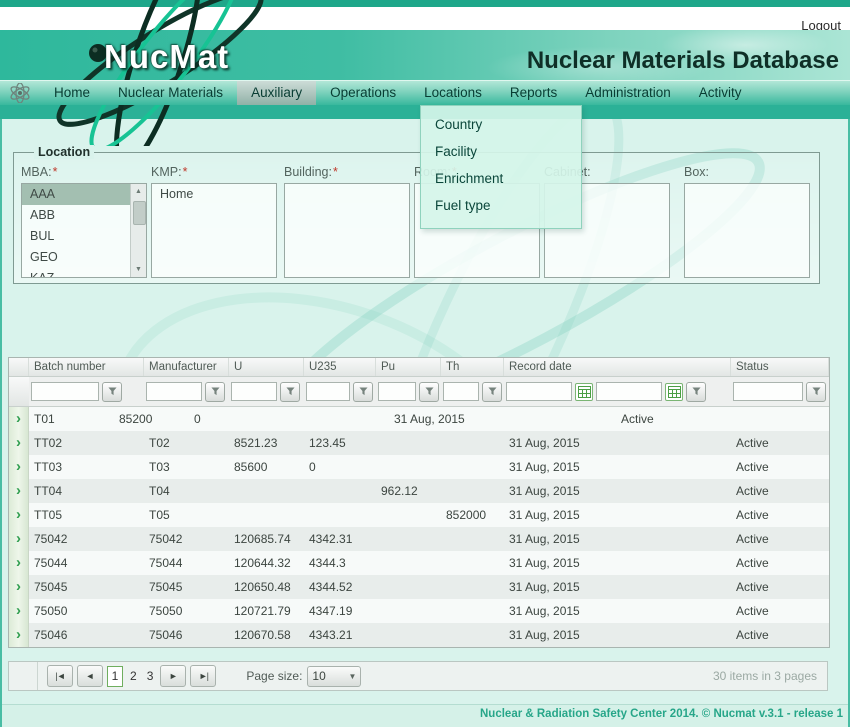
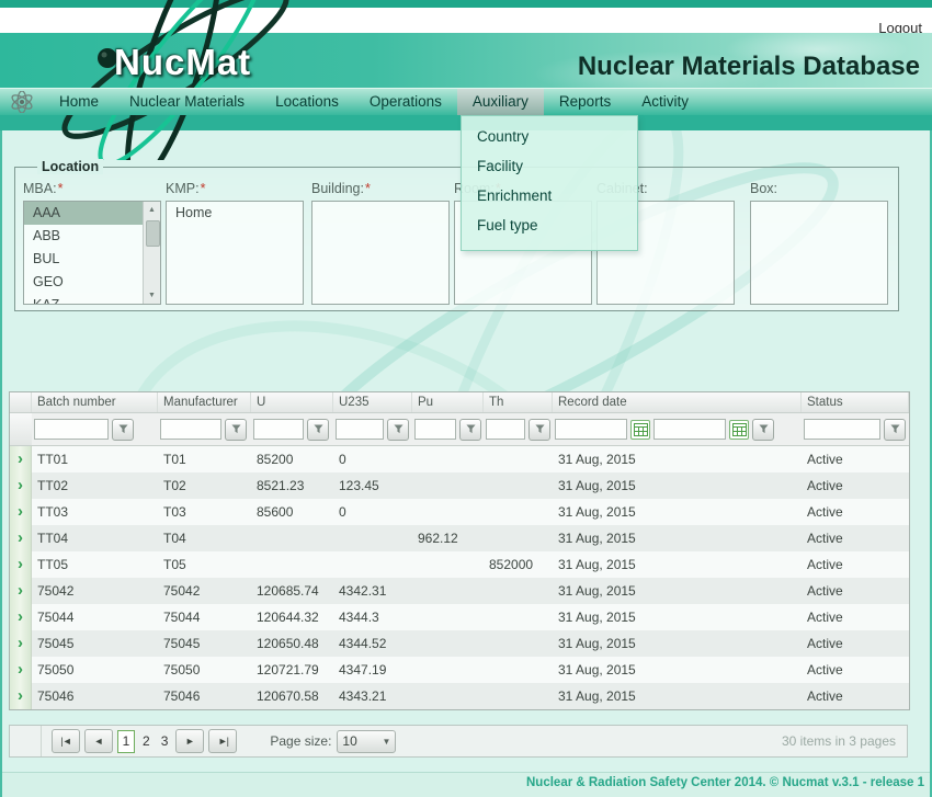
  Logout
  NucMat
  Nuclear Materials Database
  Home
  Nuclear Materials
- Auxiliary
+ Locations
  Operations
- Locations
+ Auxiliary
  Reports
- Administration
  Activity
  Location
  MBA:*
  AAA
  ABB
  BUL
  GEO
  KMP:*
  Home
  Building:*
  Box:
  Country
  Facility
  Enrichment
  Fuel type
  Batch number
  Manufacturer
  U
  U235
  Pu
  Th
  Record date
  Status
+ TT01
  T01
  85200
  0
  31 Aug, 2015
  Active
  TT02
  T02
  8521.23
  123.45
  31 Aug, 2015
  Active
  TT03
  T03
  85600
  0
  31 Aug, 2015
  Active
  TT04
  T04
  962.12
  31 Aug, 2015
  Active
  TT05
  T05
  852000
  31 Aug, 2015
  Active
  75042
  75042
  120685.74
  4342.31
  31 Aug, 2015
  Active
  75044
  75044
  120644.32
  4344.3
  31 Aug, 2015
  Active
  75045
  75045
  120650.48
  4344.52
  31 Aug, 2015
  Active
  75050
  75050
  120721.79
  4347.19
  31 Aug, 2015
  Active
  75046
  75046
  120670.58
  4343.21
  31 Aug, 2015
  Active
  1
  2
  3
  Page size:
  10
  30 items in 3 pages
  Nuclear & Radiation Safety Center 2014. © Nucmat v.3.1 - release 1
